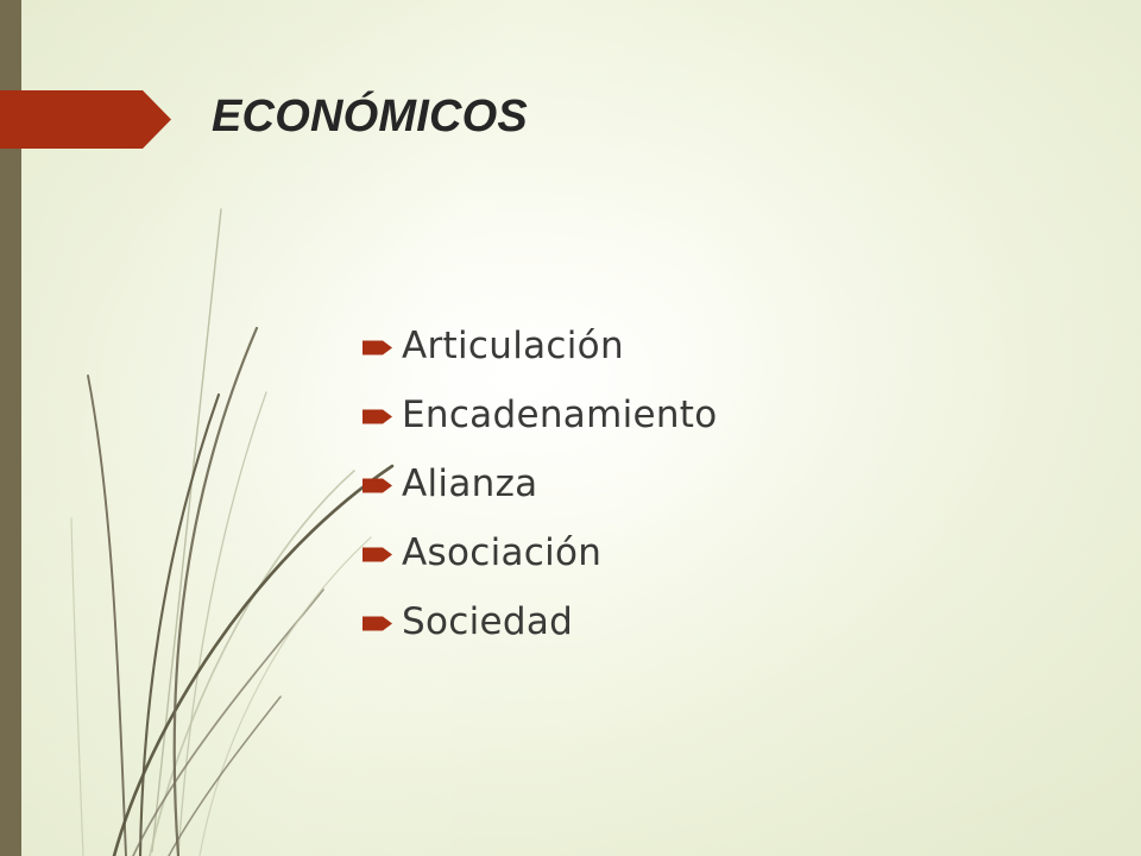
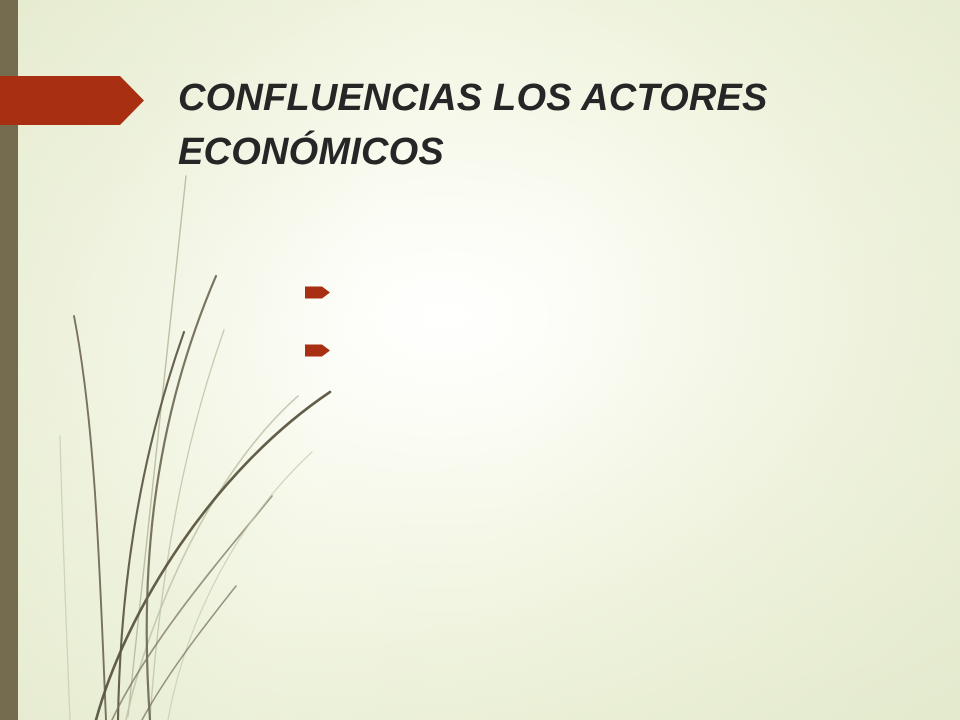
+ CONFLUENCIAS LOS ACTORES
  ECONÓMICOS
- Articulación
- Encadenamiento
- Alianza
- Asociación
- Sociedad
